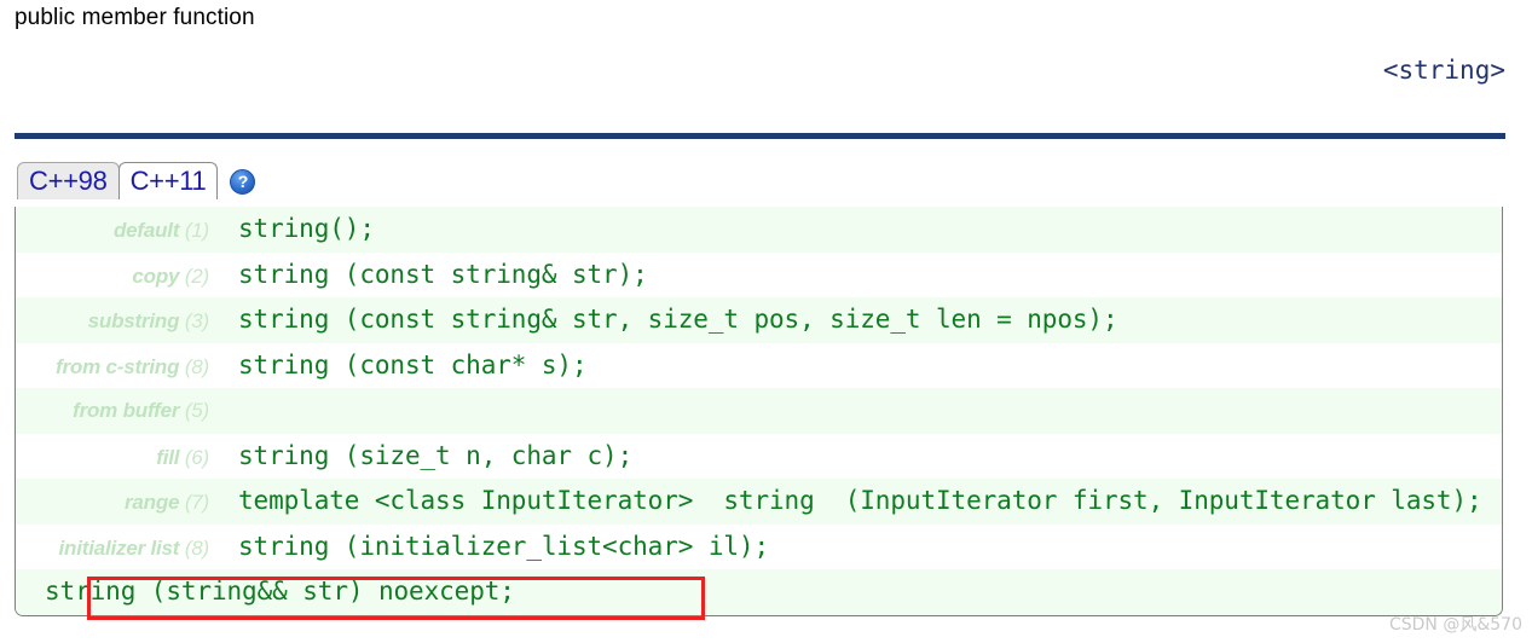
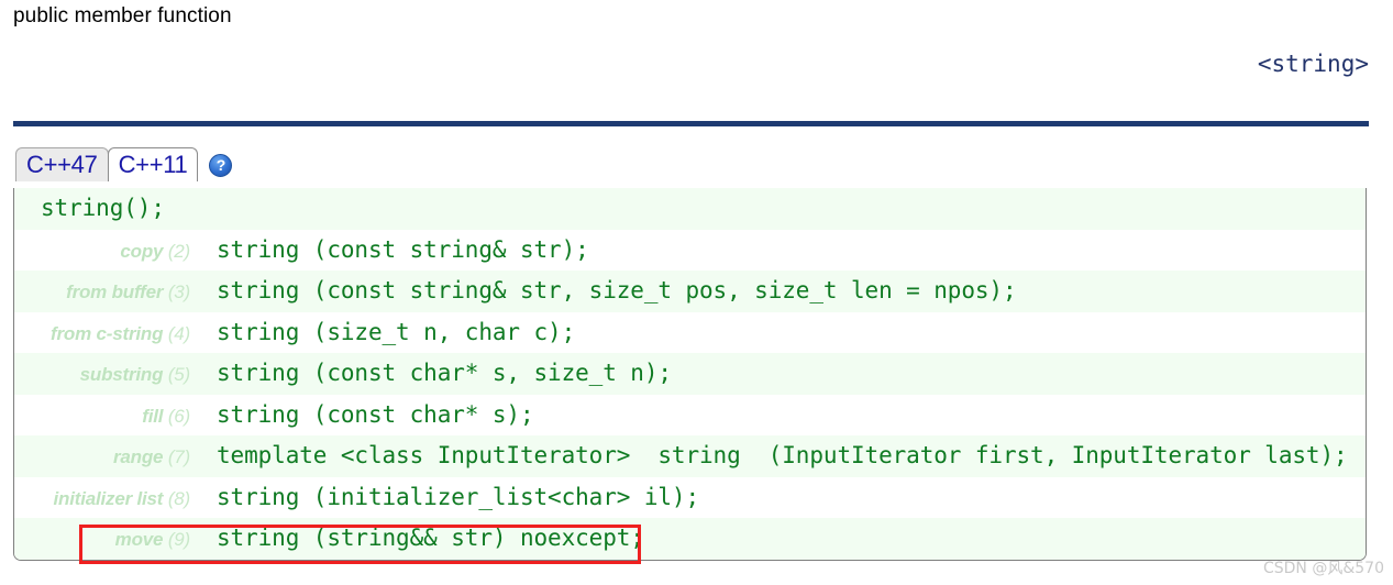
  public member function
  <string>
- C++98
+ C++47
  C++11
  ?
- default (1)
  string();
  copy (2)
  string (const string& str);
- substring (3)
+ from buffer (3)
  string (const string& str, size_t pos, size_t len = npos);
- from c-string (8)
+ from c-string (4)
- string (const char* s);
+ string (size_t n, char c);
- from buffer (5)
+ substring (5)
+ string (const char* s, size_t n);
  fill (6)
- string (size_t n, char c);
+ string (const char* s);
  range (7)
  template <class InputIterator> string (InputIterator first, InputIterator last);
  initializer list (8)
  string (initializer_list<char> il);
+ move (9)
  string (string&& str) noexcept;
  CSDN @风&570
